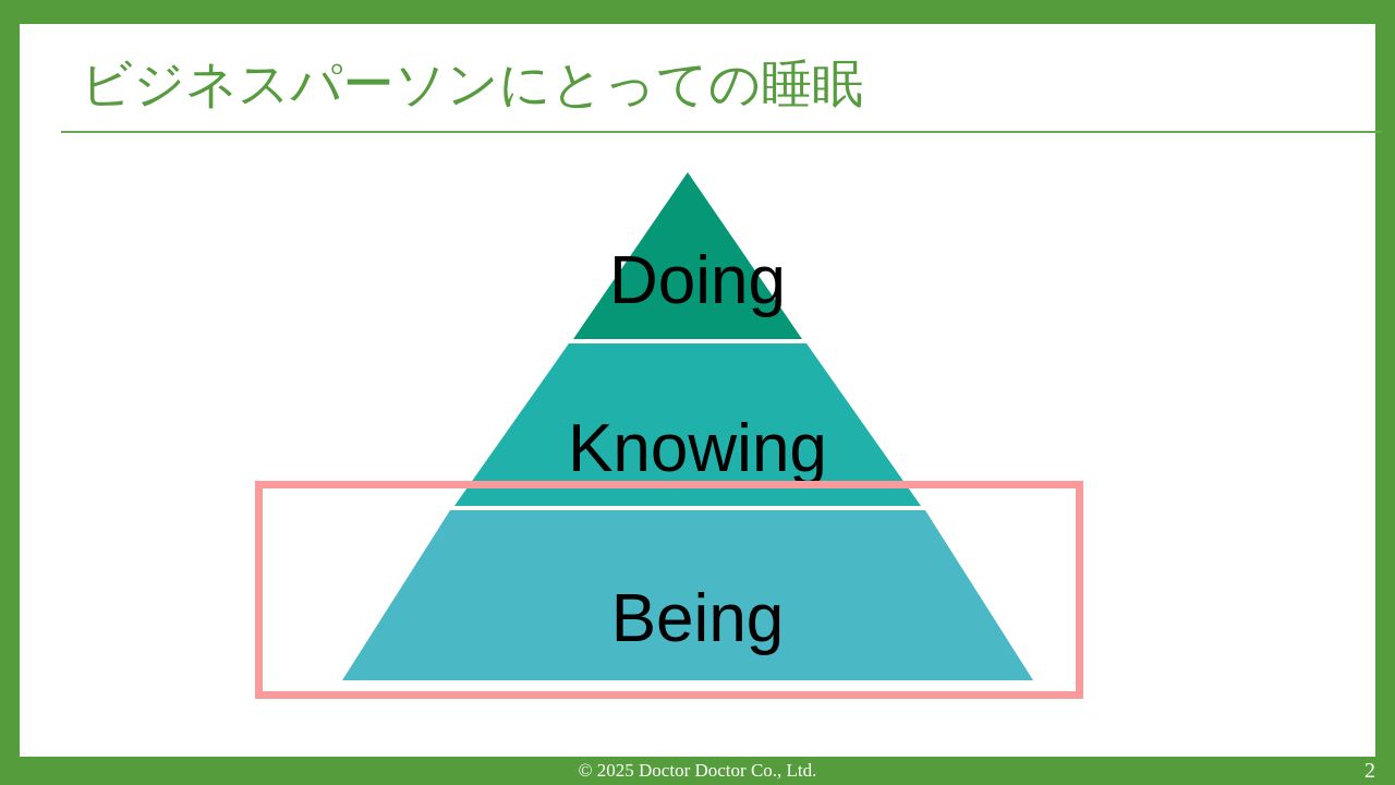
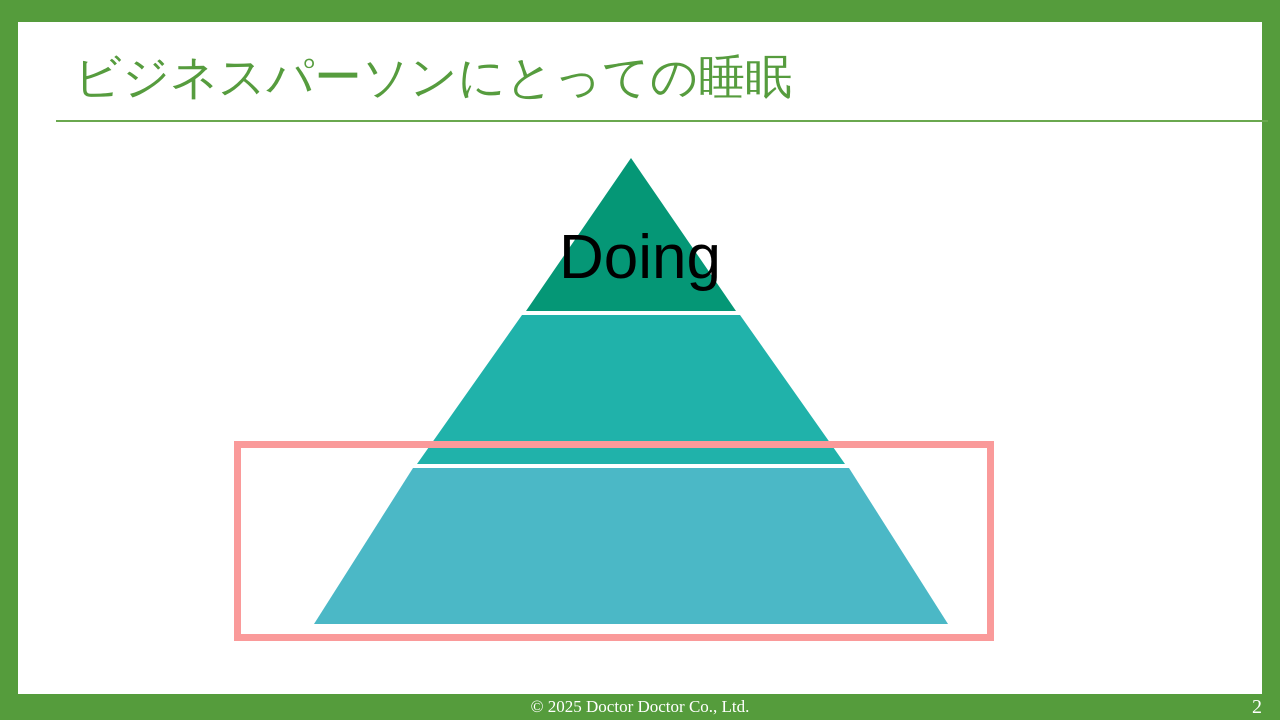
  ビジネスパーソンにとっての睡眠
  Doing
- Knowing
- Being
  © 2025 Doctor Doctor Co., Ltd.
  2
